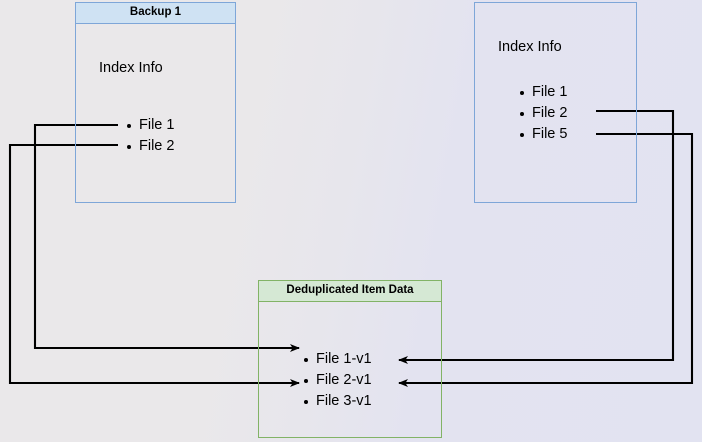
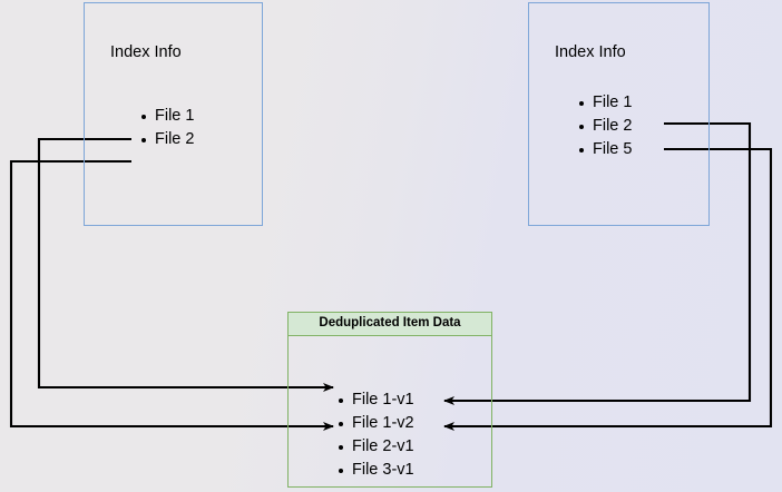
- Backup 1
  Index Info
  File 1
  File 2
  Index Info
  File 1
  File 2
  File 5
  Deduplicated Item Data
  File 1-v1
+ File 1-v2
  File 2-v1
  File 3-v1
